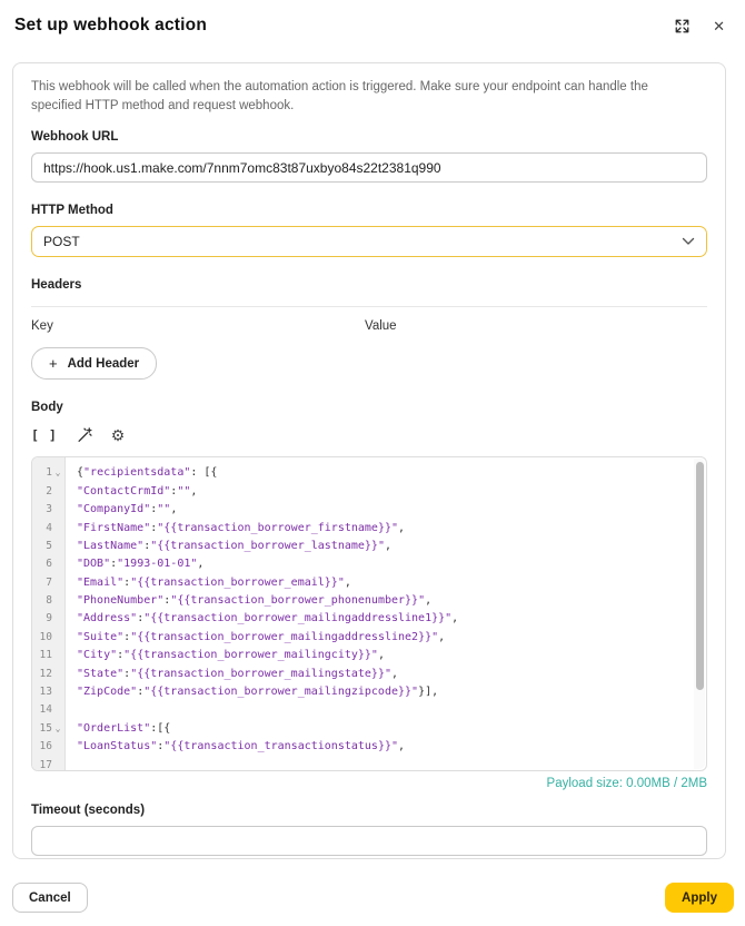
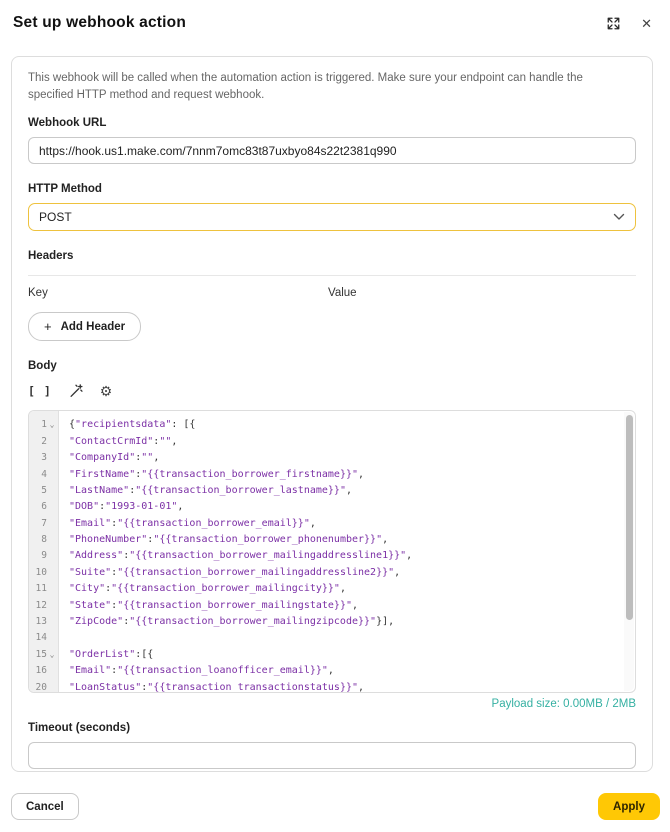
  Set up webhook action
  ✕
  This webhook will be called when the automation action is triggered. Make sure your endpoint can handle the specified HTTP method and request webhook.
  Webhook URL
  https://hook.us1.make.com/7nnm7omc83t87uxbyo84s22t2381q990
  HTTP Method
  POST
  Headers
  Key
  Value
  +
  Add Header
  Body
  [ ]
  ⚙
  1
  ⌄
  2
  3
  4
  5
  6
  7
  8
  9
  10
  11
  12
  13
  14
  15
  ⌄
  16
- 17
+ 20
  {"recipientsdata": [{
  "ContactCrmId":"",
  "CompanyId":"",
  "FirstName":"{{transaction_borrower_firstname}}",
  "LastName":"{{transaction_borrower_lastname}}",
  "DOB":"1993-01-01",
  "Email":"{{transaction_borrower_email}}",
  "PhoneNumber":"{{transaction_borrower_phonenumber}}",
  "Address":"{{transaction_borrower_mailingaddressline1}}",
  "Suite":"{{transaction_borrower_mailingaddressline2}}",
  "City":"{{transaction_borrower_mailingcity}}",
  "State":"{{transaction_borrower_mailingstate}}",
  "ZipCode":"{{transaction_borrower_mailingzipcode}}"}],
  "OrderList":[{
+ "Email":"{{transaction_loanofficer_email}}",
  "LoanStatus":"{{transaction_transactionstatus}}",
  Payload size: 0.00MB / 2MB
  Timeout (seconds)
  Cancel
  Apply
